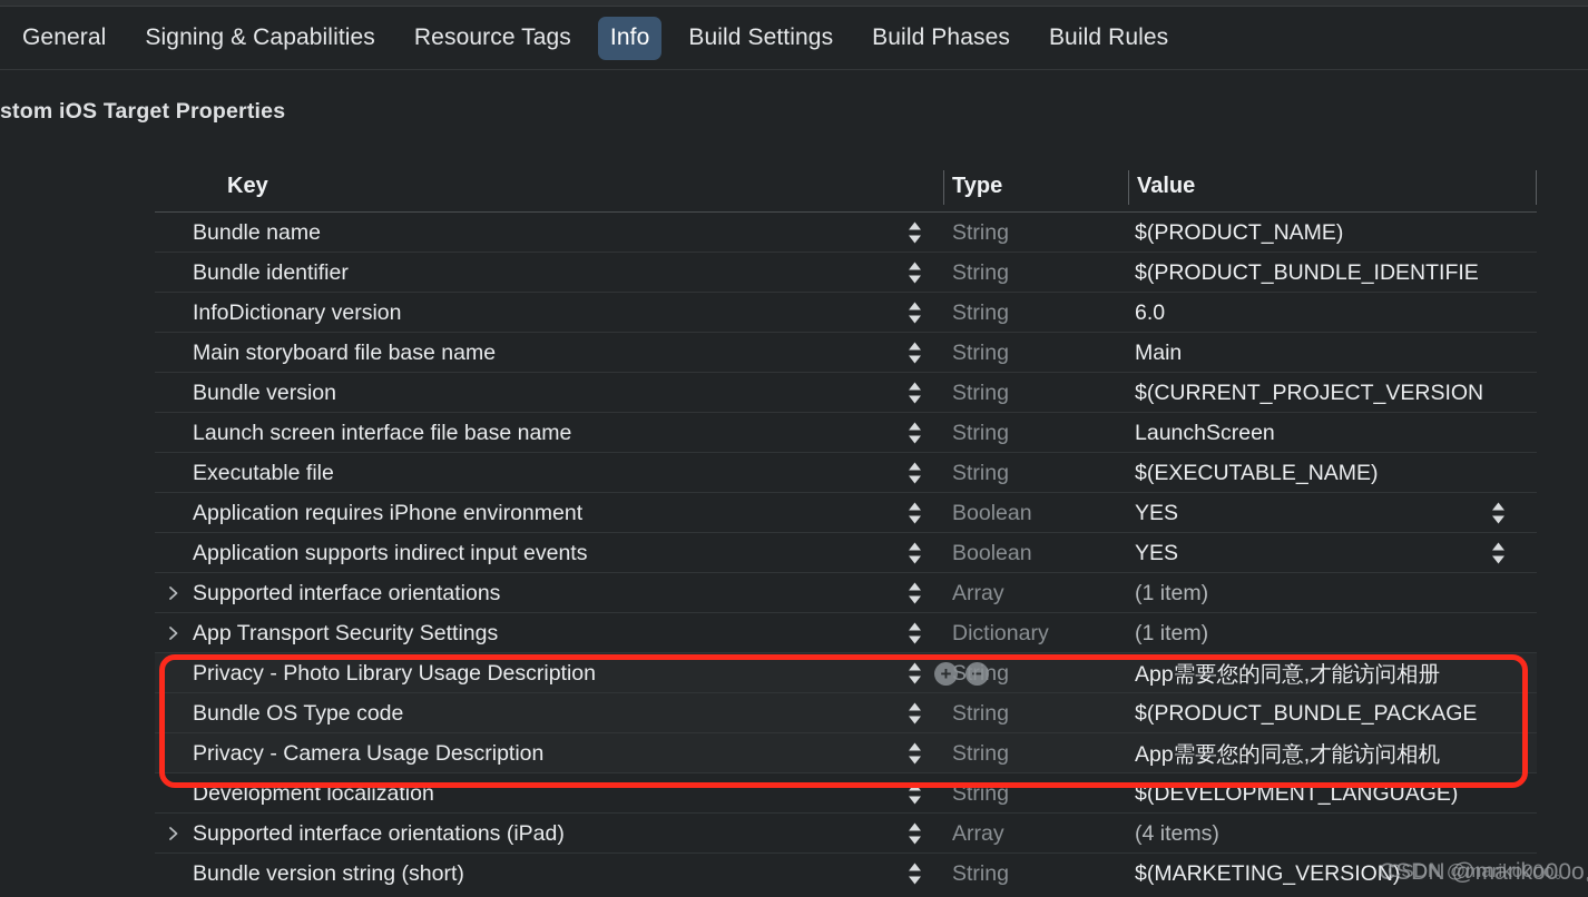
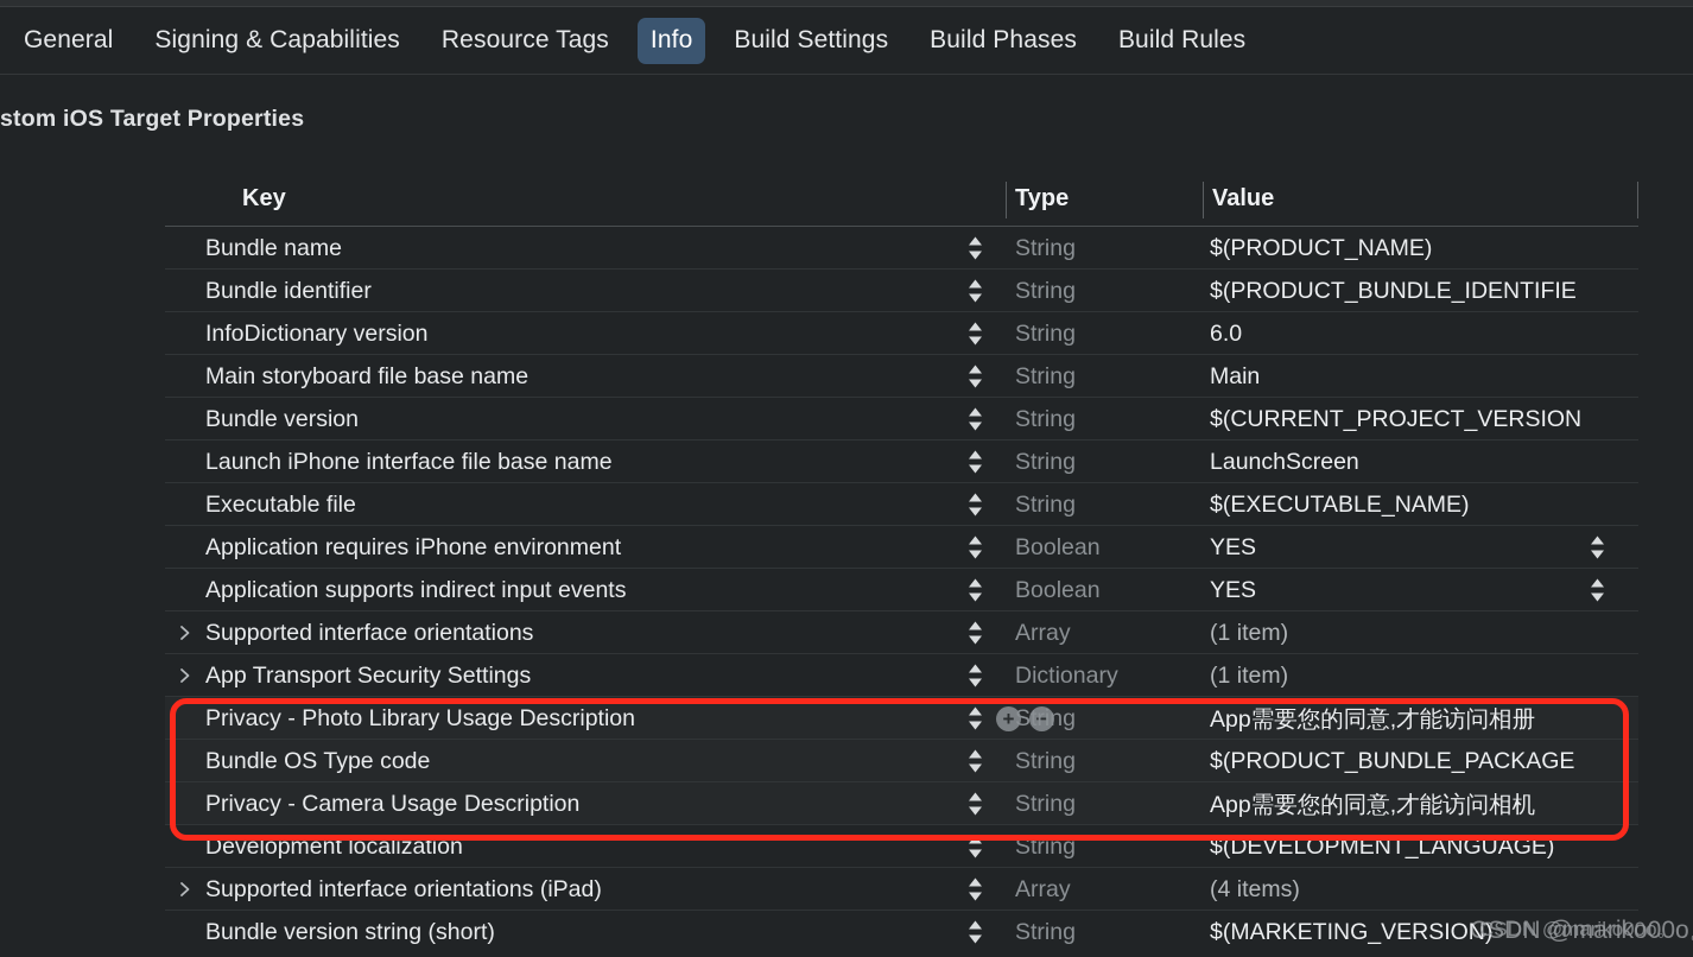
  General
  Signing & Capabilities
  Resource Tags
  Info
  Build Settings
  Build Phases
  Build Rules
  stom iOS Target Properties
  Key
  Type
  Value
  Bundle name
  String
  $(PRODUCT_NAME)
  Bundle identifier
  String
  $(PRODUCT_BUNDLE_IDENTIFIE
  InfoDictionary version
  String
  6.0
  Main storyboard file base name
  String
  Main
  Bundle version
  String
  $(CURRENT_PROJECT_VERSION
- Launch screen interface file base name
+ Launch iPhone interface file base name
  String
  LaunchScreen
  Executable file
  String
  $(EXECUTABLE_NAME)
  Application requires iPhone environment
  Boolean
  YES
  Application supports indirect input events
  Boolean
  YES
  Supported interface orientations
  Array
  (1 item)
  App Transport Security Settings
  Dictionary
  (1 item)
  Privacy - Photo Library Usage Description
  +
  −
  String
  App需要您的同意,才能访问相册
  Bundle OS Type code
  String
  $(PRODUCT_BUNDLE_PACKAGE
  Privacy - Camera Usage Description
  String
  App需要您的同意,才能访问相机
  Development localization
  String
  $(DEVELOPMENT_LANGUAGE)
  Supported interface orientations (iPad)
  Array
  (4 items)
  Bundle version string (short)
  String
  $(MARKETING_VERSION)
  CSDN @mariko00o
  CSDN @mariko00o。
